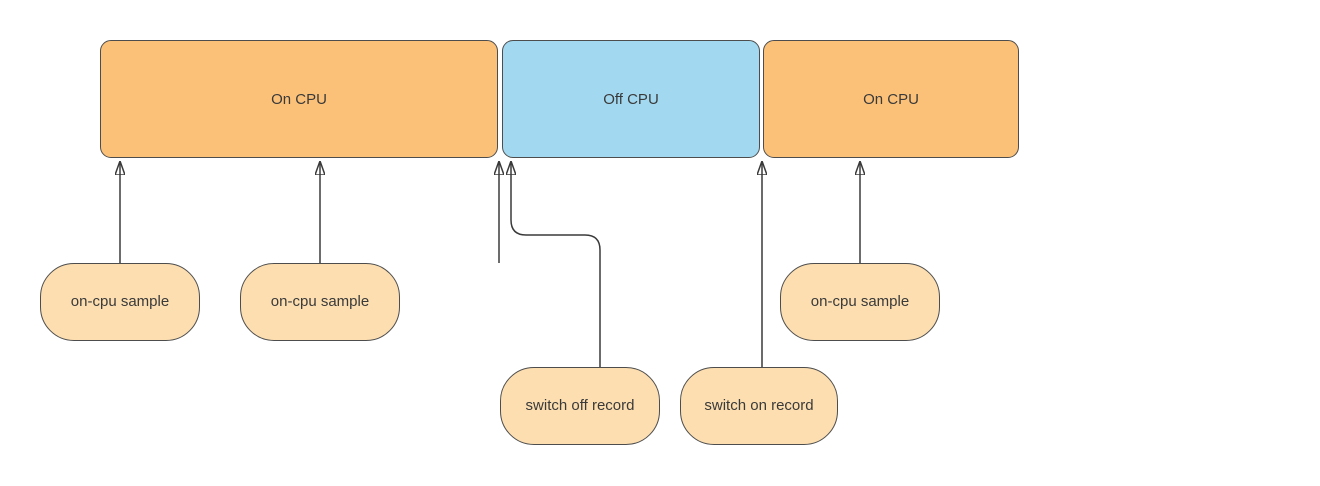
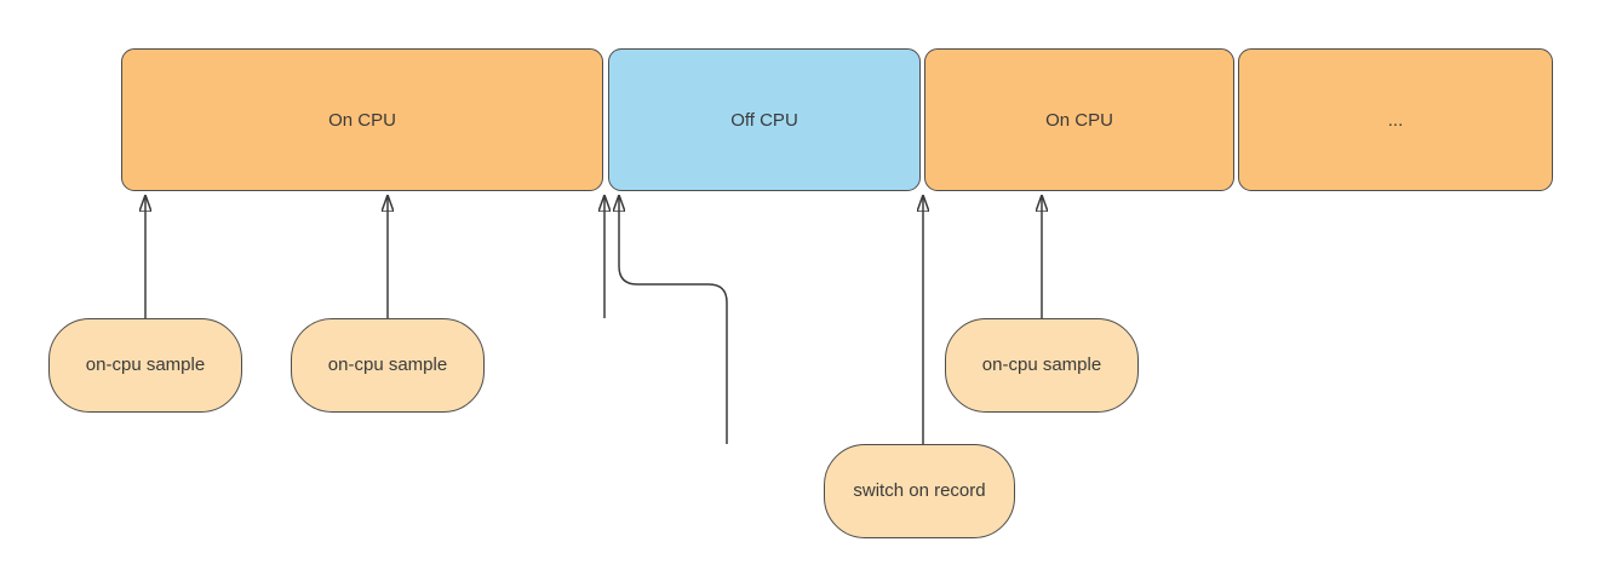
  On CPU
  Off CPU
  On CPU
+ ...
  on-cpu sample
  on-cpu sample
- switch off record
  switch on record
  on-cpu sample
